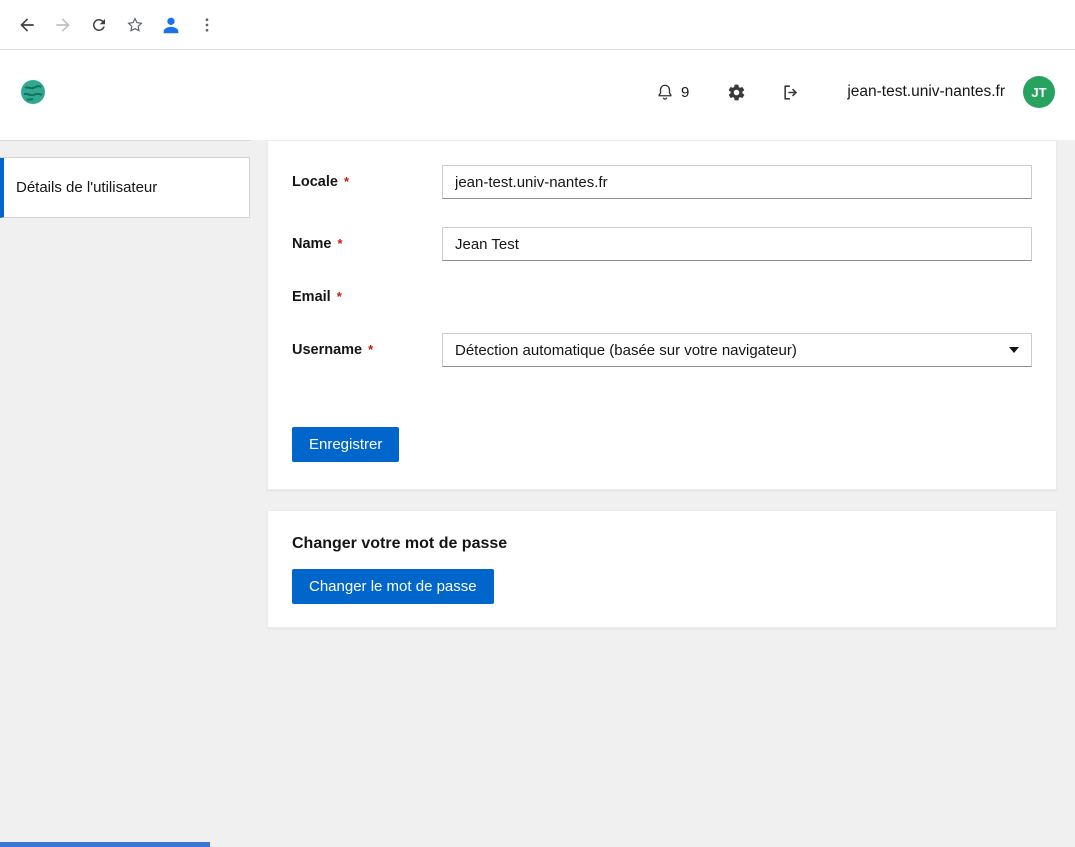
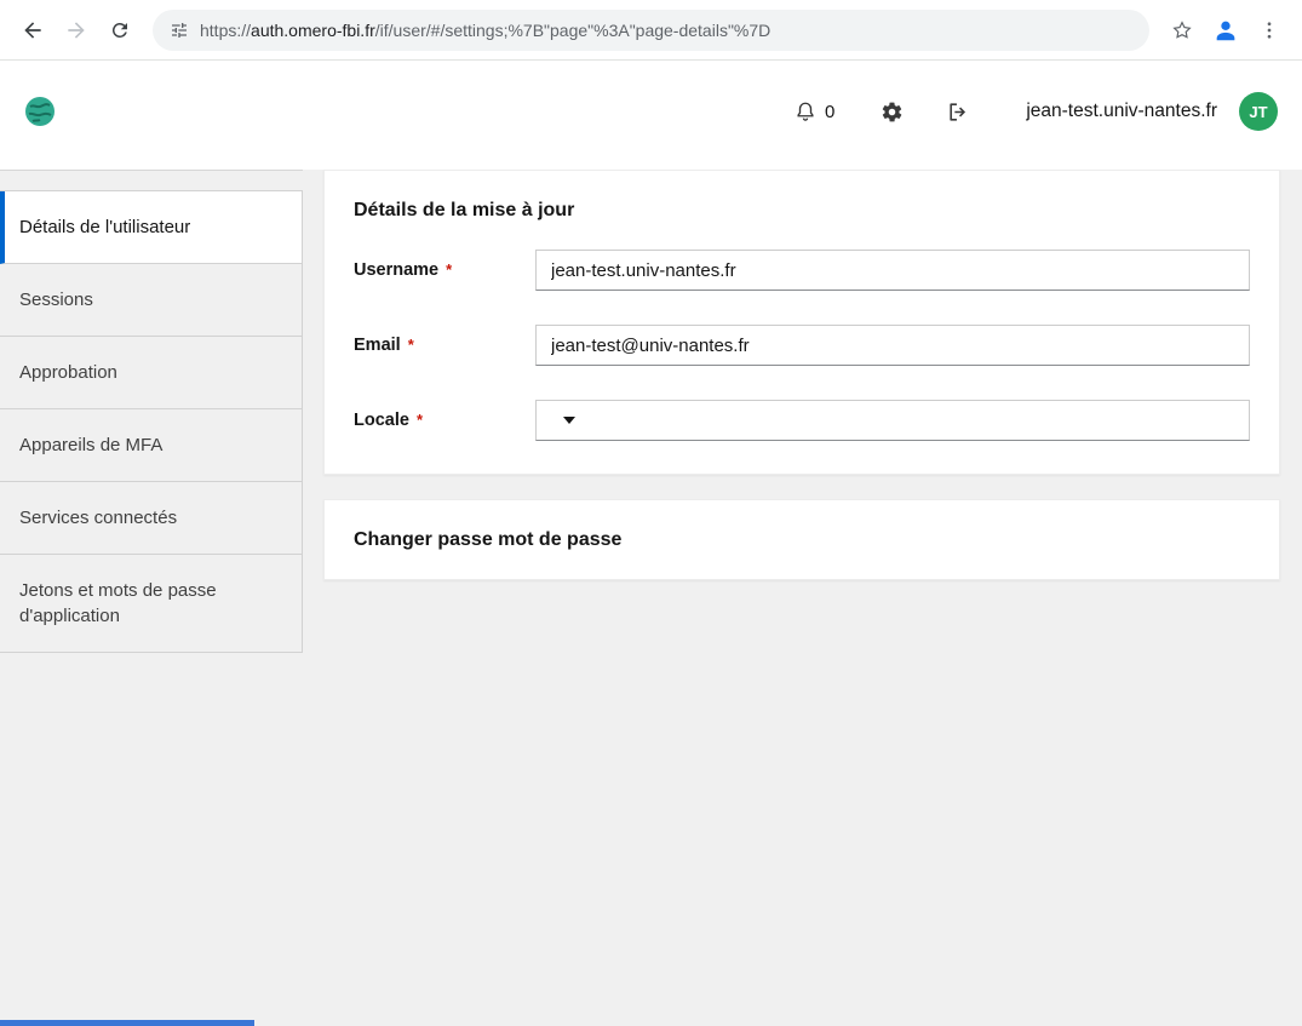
+ https://auth.omero-fbi.fr/if/user/#/settings;%7B"page"%3A"page-details"%7D
- 9
+ 0
  jean-test.univ-nantes.fr
  JT
  Détails de l'utilisateur
+ Sessions
+ Approbation
+ Appareils de MFA
+ Services connectés
+ Jetons et mots de passe d'application
+ Détails de la mise à jour
- Locale *
+ Username *
  jean-test.univ-nantes.fr
- Name *
- Jean Test
  Email *
+ jean-test@univ-nantes.fr
- Username *
+ Locale *
- Détection automatique (basée sur votre navigateur)
- Enregistrer
- Changer votre mot de passe
+ Changer passe mot de passe
- Changer le mot de passe
